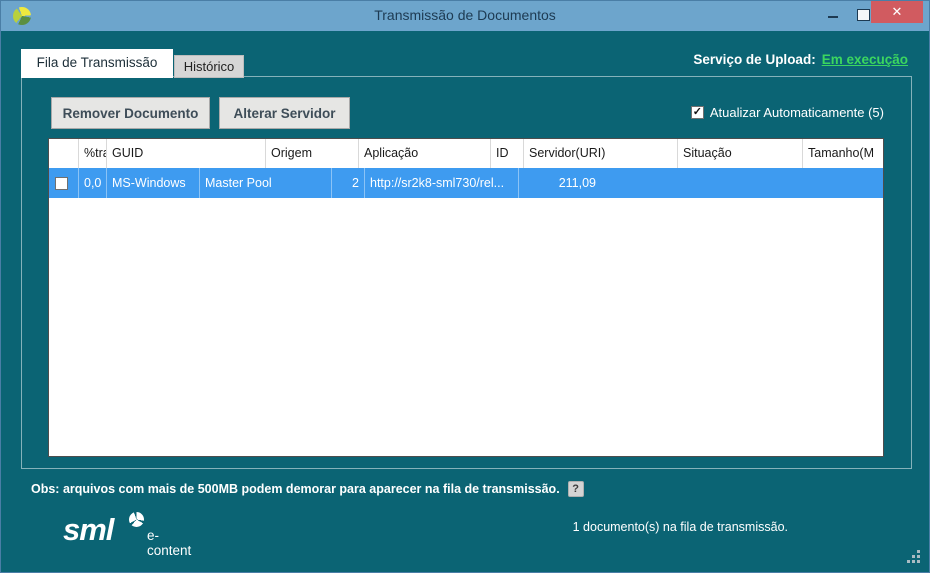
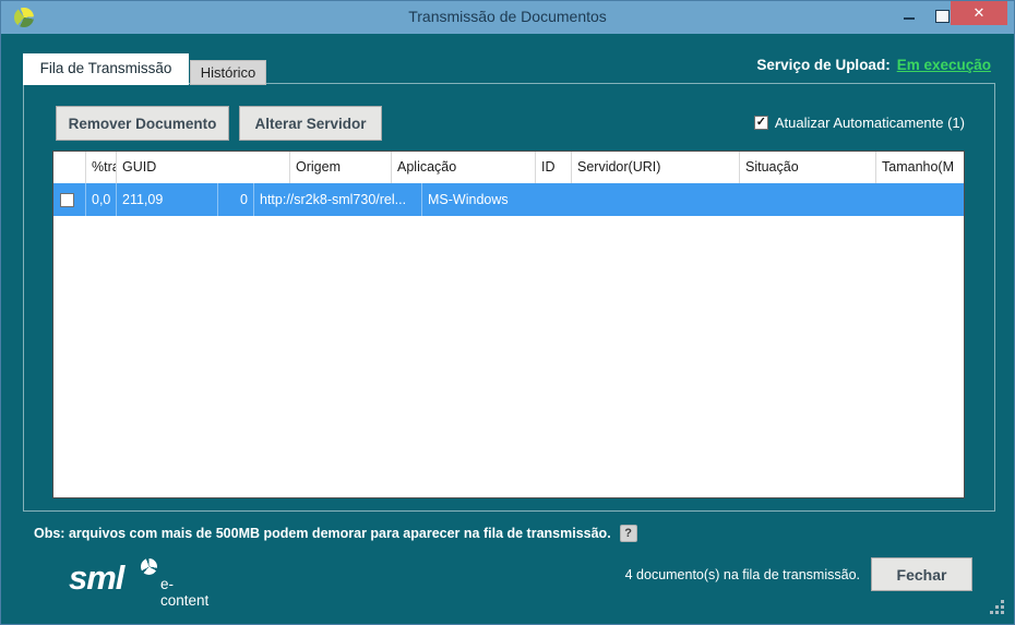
  Transmissão de Documentos
  ✕
  Fila de Transmissão
  Histórico
  Serviço de Upload: Em execução
  Remover Documento
  Alterar Servidor
  ✓
- Atualizar Automaticamente (5)
+ Atualizar Automaticamente (1)
  %tra
  GUID
  Origem
  Aplicação
  ID
  Servidor(URI)
  Situação
  Tamanho(M
  0,0
- MS-Windows
+ 211,09
- Master Pool
- 2
+ 0
  http://sr2k8-sml730/rel...
- 211,09
+ MS-Windows
  Obs: arquivos com mais de 500MB podem demorar para aparecer na fila de transmissão.
  ?
  sml
  e-content
- 1 documento(s) na fila de transmissão.
+ 4 documento(s) na fila de transmissão.
+ Fechar
